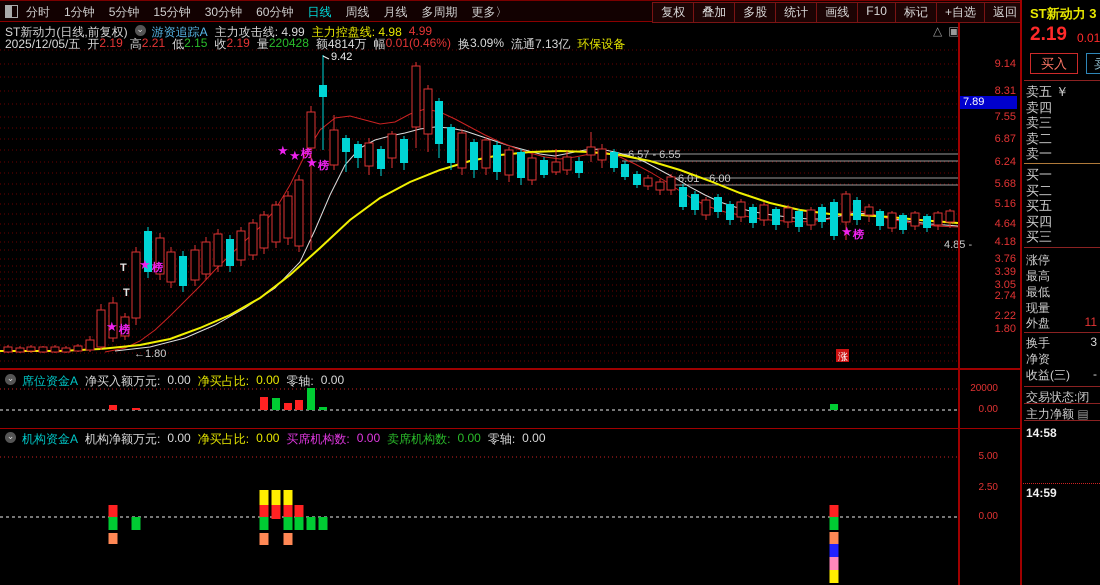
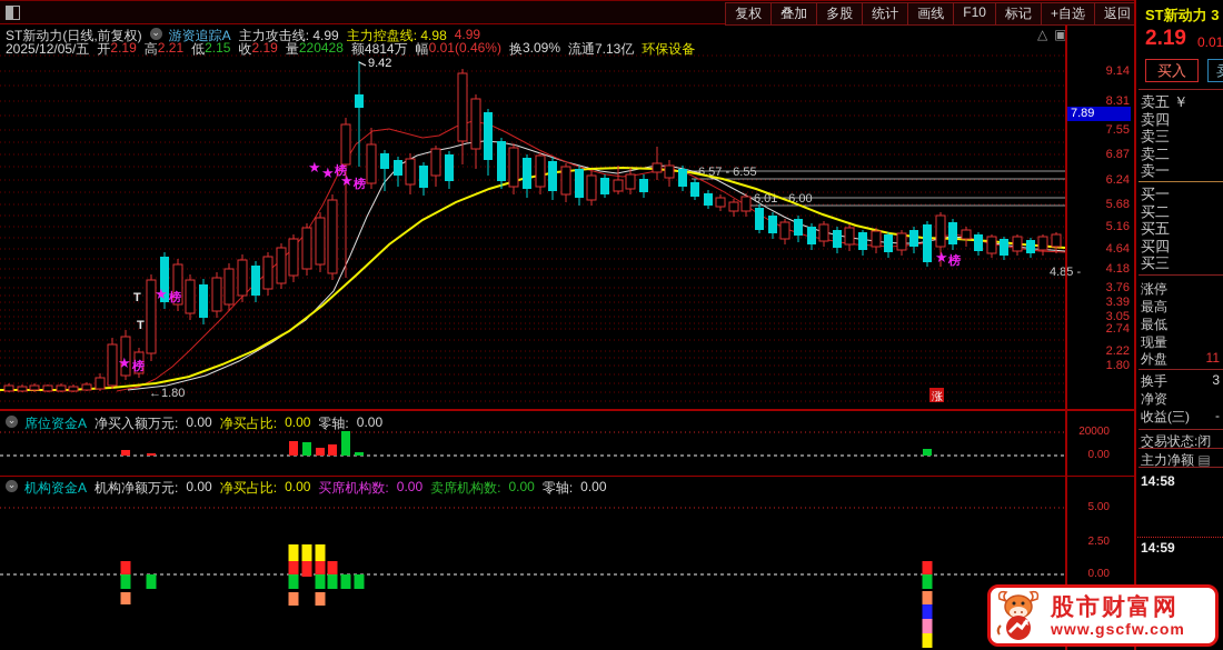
- 分时
- 1分钟
- 5分钟
- 15分钟
- 30分钟
- 60分钟
- 日线
- 周线
- 月线
- 多周期
- 更多〉
  复权
  叠加
  多股
  统计
  画线
  F10
  标记
  +自选
  返回
  6.57 - 6.55
  6.01 6.00
  4.85 -
  9.42
  ←1.80
  ★
  榜
  ★
  榜
  ★
  ★
  榜
  ★
  榜
  ★
  榜
  T
  T
  涨
  ST新动力(日线,前复权)
  ⌄
  游资追踪A
  主力攻击线: 4.99
  主力控盘线: 4.98
  4.99
  △▣
  2025/12/05/五
  开
  2.19
  高
  2.21
  低
  2.15
  收
  2.19
  量
  220428
  额
  4814万
  幅
  0.01(0.46%)
  换
  3.09%
  流通
  7.13亿
  环保设备
  ⌄
  席位资金A
  净买入额万元:
  0.00
  净买占比:
  0.00
  零轴:
  0.00
  ⌄
  机构资金A
  机构净额万元:
  0.00
  净买占比:
  0.00
  买席机构数:
  0.00
  卖席机构数:
  0.00
  零轴:
  0.00
  9.14
  8.31
  7.55
  6.87
  6.24
  5.68
  5.16
  4.64
  4.18
  3.76
  3.39
  3.05
  2.74
  2.22
  1.80
  20000
  0.00
  5.00
  2.50
  0.00
  7.89
  ST新动力 3
  2.19
  0.01
  买入
  卖五 ￥
  卖四
  卖三
  卖二
  卖一
  买一
  买二
  买五
  买四
  买三
  涨停
  最高
  最低
  现量
  外盘
  11
  换手
  3
  净资
  收益(三)
  -
  交易状态:闭
  主力净额 ▤
  14:58
  14:59
+ 股市财富网
+ www.gscfw.com
